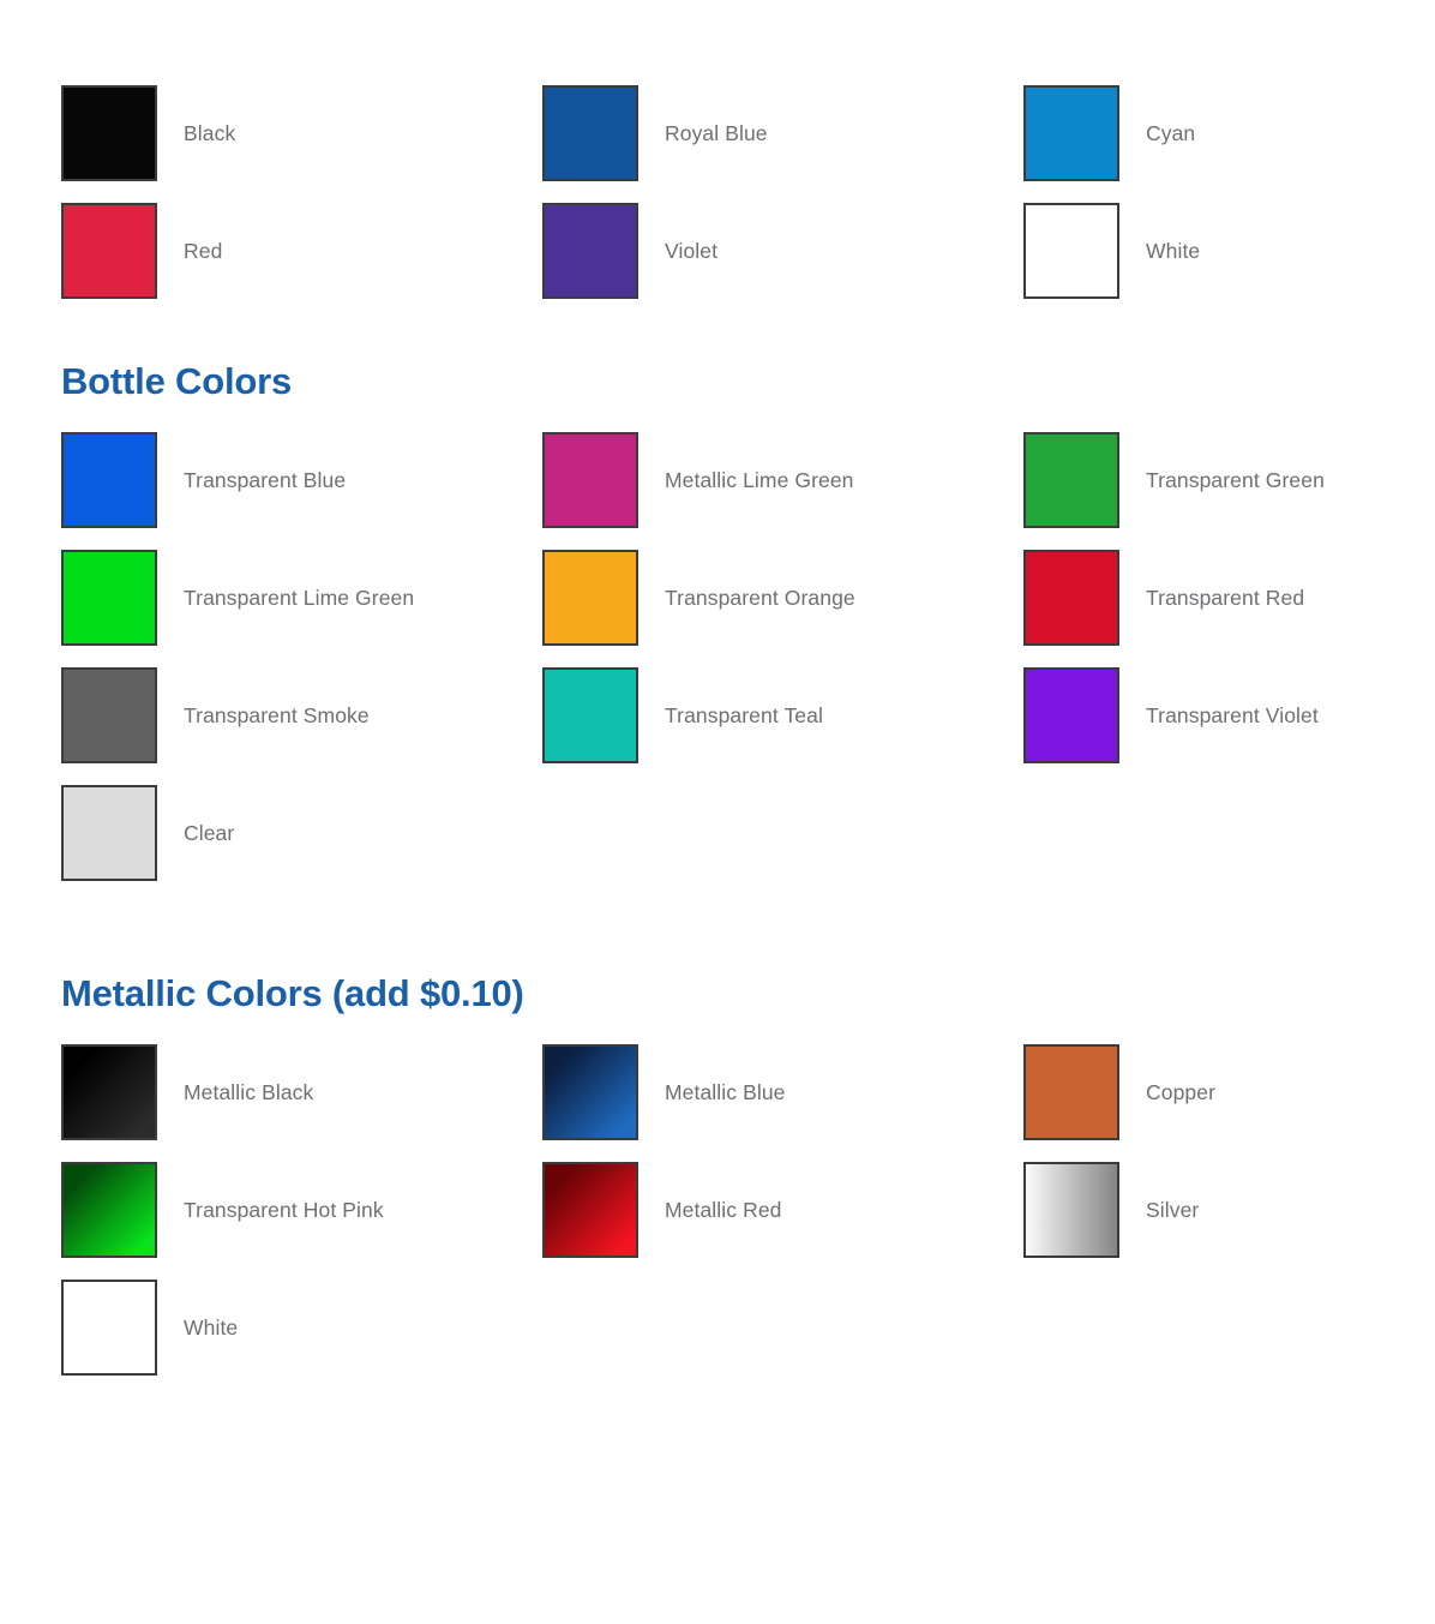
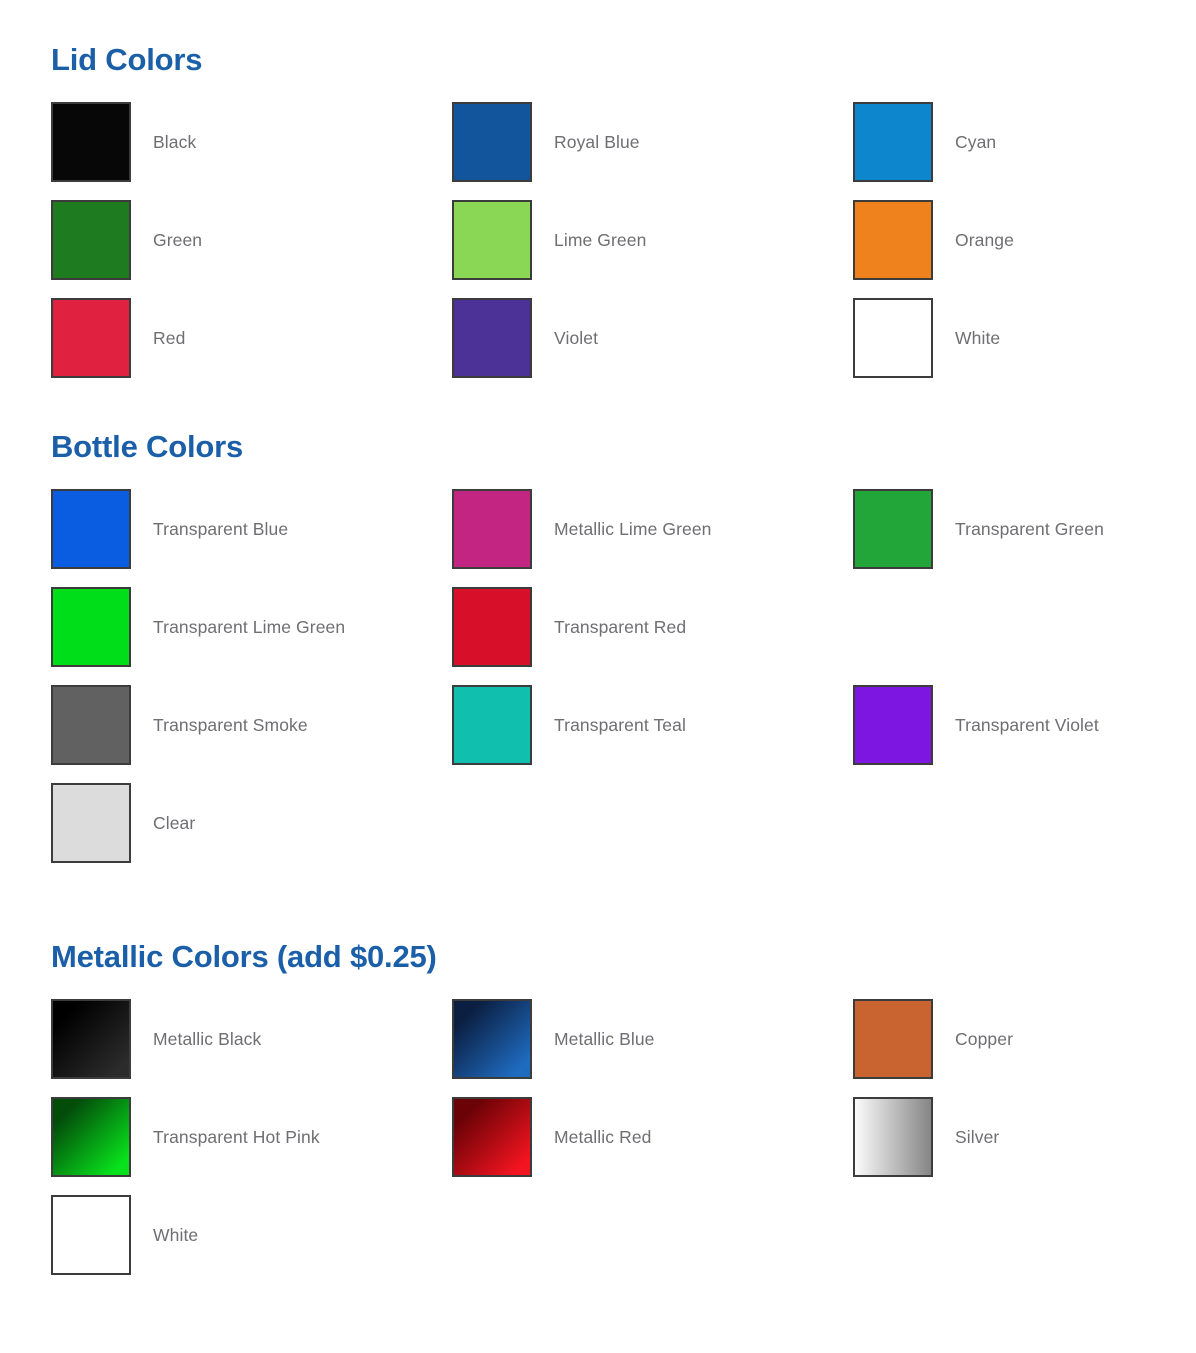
+ Lid Colors
  Black
  Royal Blue
  Cyan
+ Green
+ Lime Green
+ Orange
  Red
  Violet
  White
  Bottle Colors
  Transparent Blue
  Metallic Lime Green
  Transparent Green
  Transparent Lime Green
- Transparent Orange
  Transparent Red
  Transparent Smoke
  Transparent Teal
  Transparent Violet
  Clear
- Metallic Colors (add $0.10)
+ Metallic Colors (add $0.25)
  Metallic Black
  Metallic Blue
  Copper
  Transparent Hot Pink
  Metallic Red
  Silver
  White
